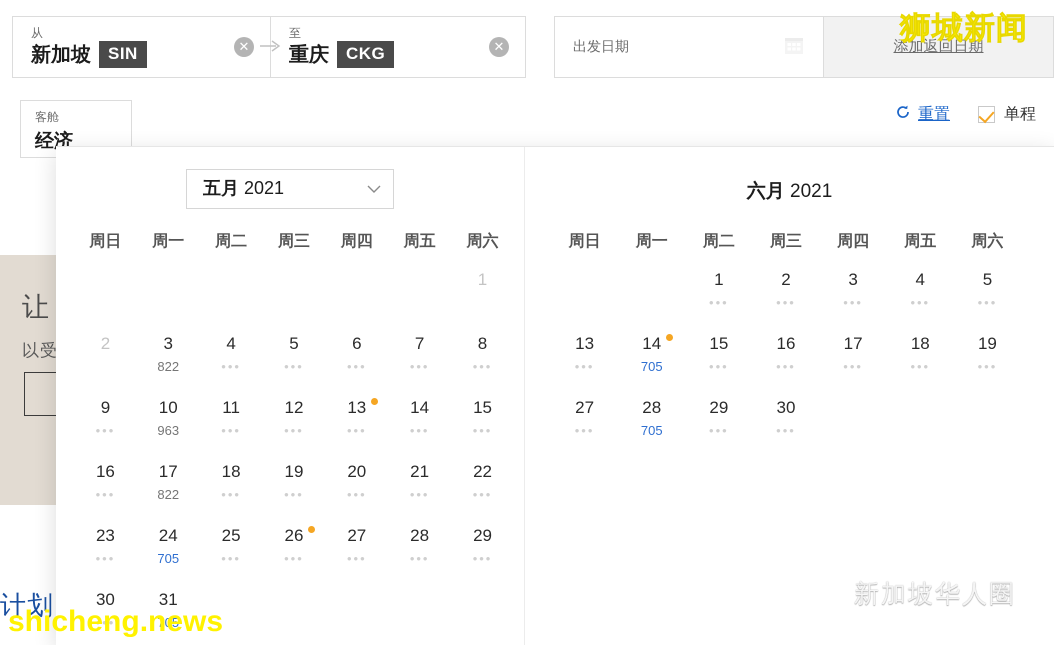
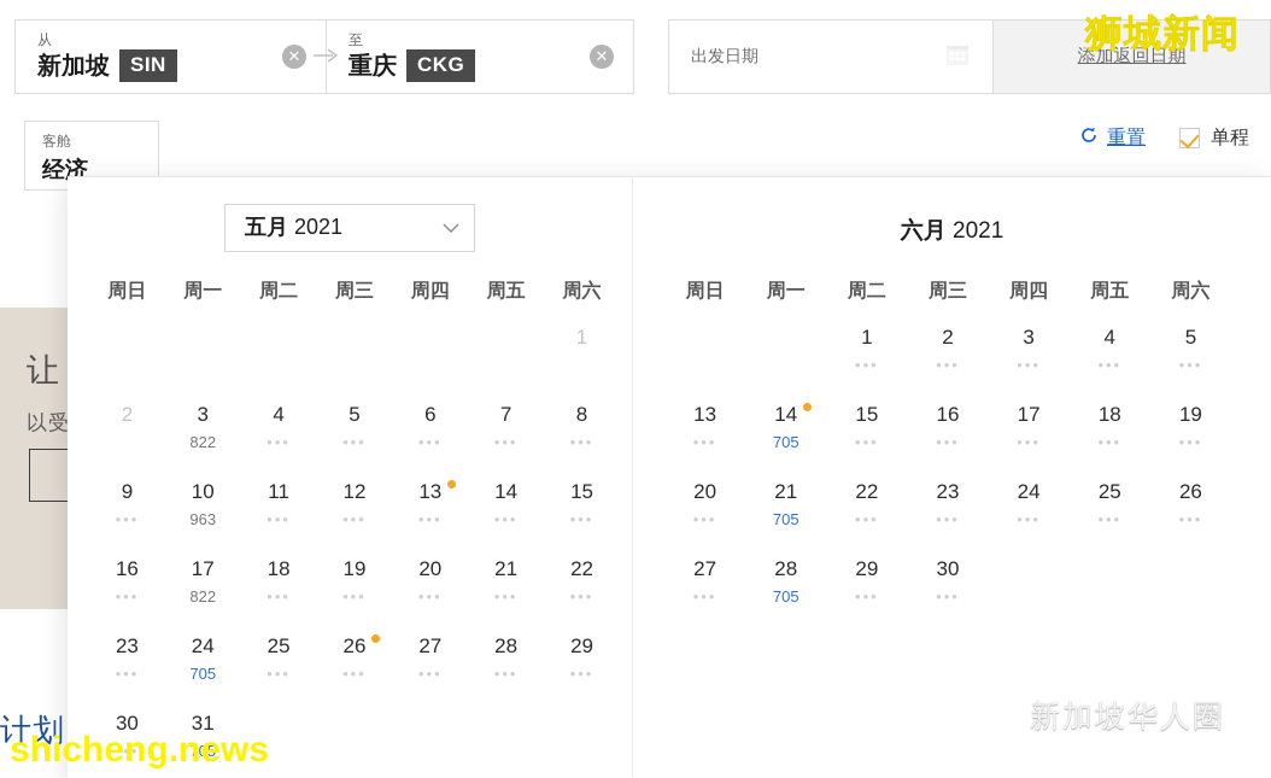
  让
  以受
  计划
  客舱
  经济
  从
  新加坡
  SIN
  ✕
  至
  重庆
  CKG
  ✕
  出发日期
  添加返回日期
  重置
  单程
  五月 2021
  周日	周一	周二	周三	周四	周五	周六
  						1
  2	3822	4•••	5•••	6•••	7•••	8•••
  9•••	10963	11•••	12•••	13•••	14•••	15•••
  16•••	17822	18•••	19•••	20•••	21•••	22•••
  23•••	24705	25•••	26•••	27•••	28•••	29•••
  30•••	31705
  六月 2021
  周日	周一	周二	周三	周四	周五	周六
  		1•••	2•••	3•••	4•••	5•••
  13•••	14705	15•••	16•••	17•••	18•••	19•••
+ 20•••	21705	22•••	23•••	24•••	25•••	26•••
  27•••	28705	29•••	30•••
  狮城新闻
  shicheng.news
  新加坡华人圈
